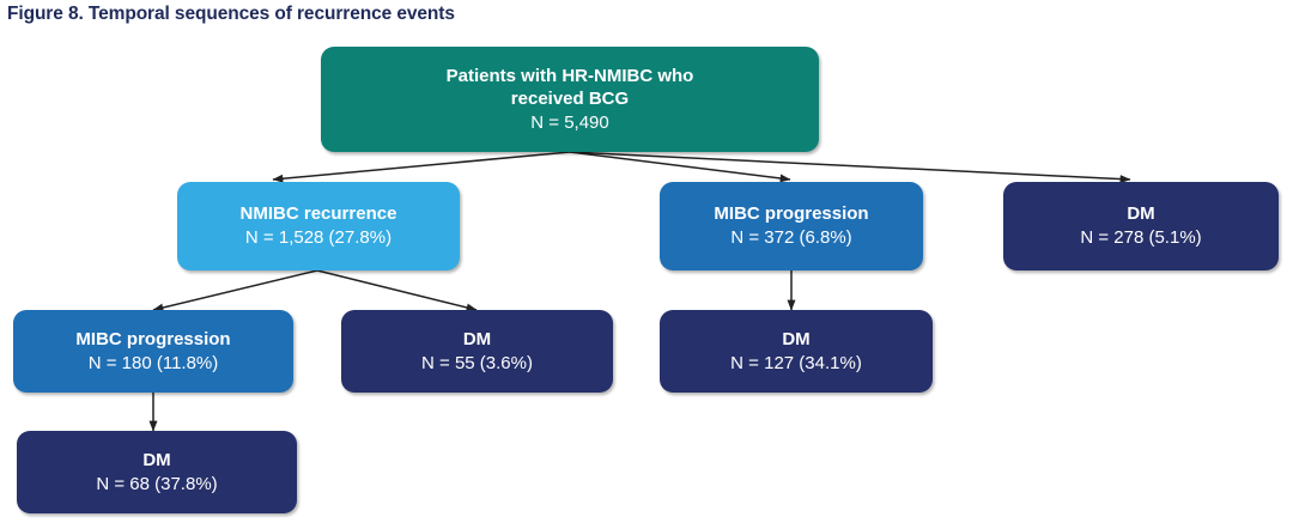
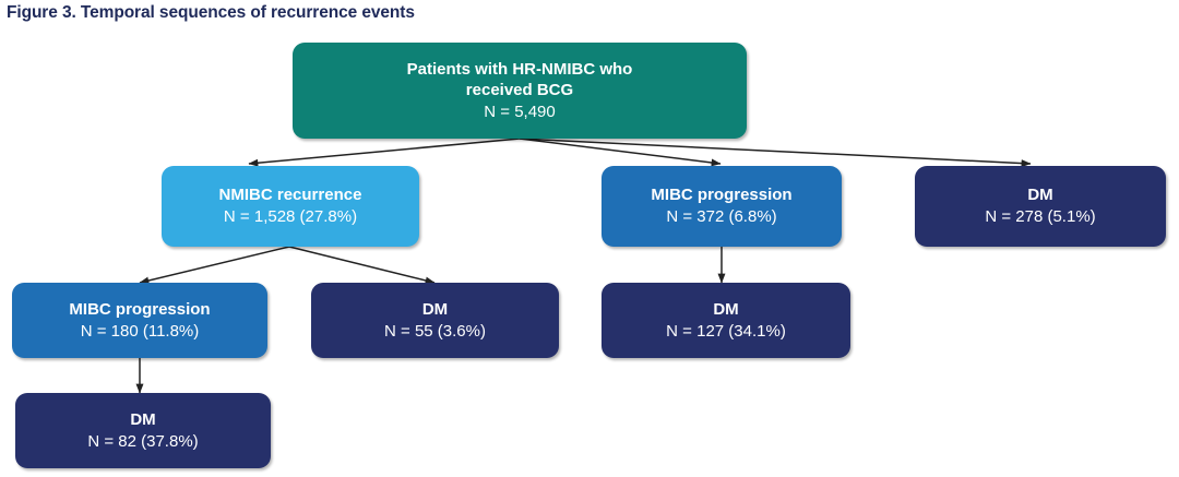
- Figure 8. Temporal sequences of recurrence events
+ Figure 3. Temporal sequences of recurrence events
  Patients with HR-NMIBC who
  received BCG
  N = 5,490
  NMIBC recurrence
  N = 1,528 (27.8%)
  MIBC progression
  N = 372 (6.8%)
  DM
  N = 278 (5.1%)
  MIBC progression
  N = 180 (11.8%)
  DM
  N = 55 (3.6%)
  DM
  N = 127 (34.1%)
  DM
- N = 68 (37.8%)
+ N = 82 (37.8%)
